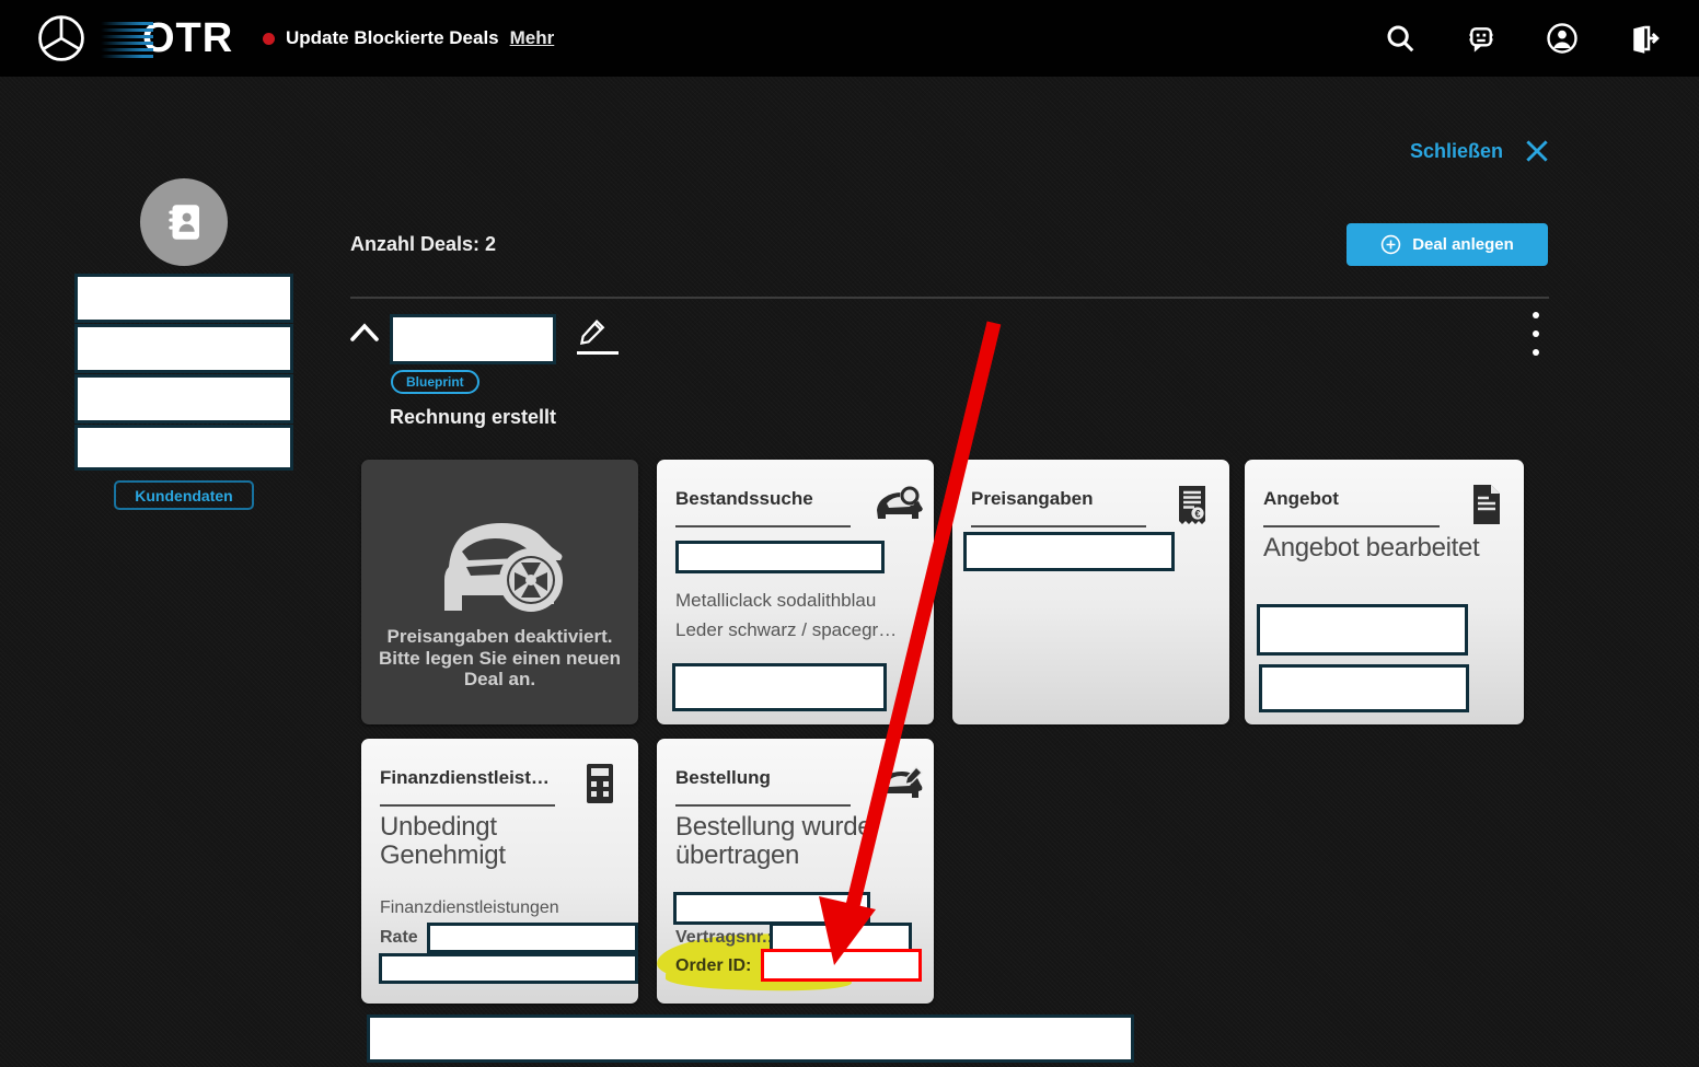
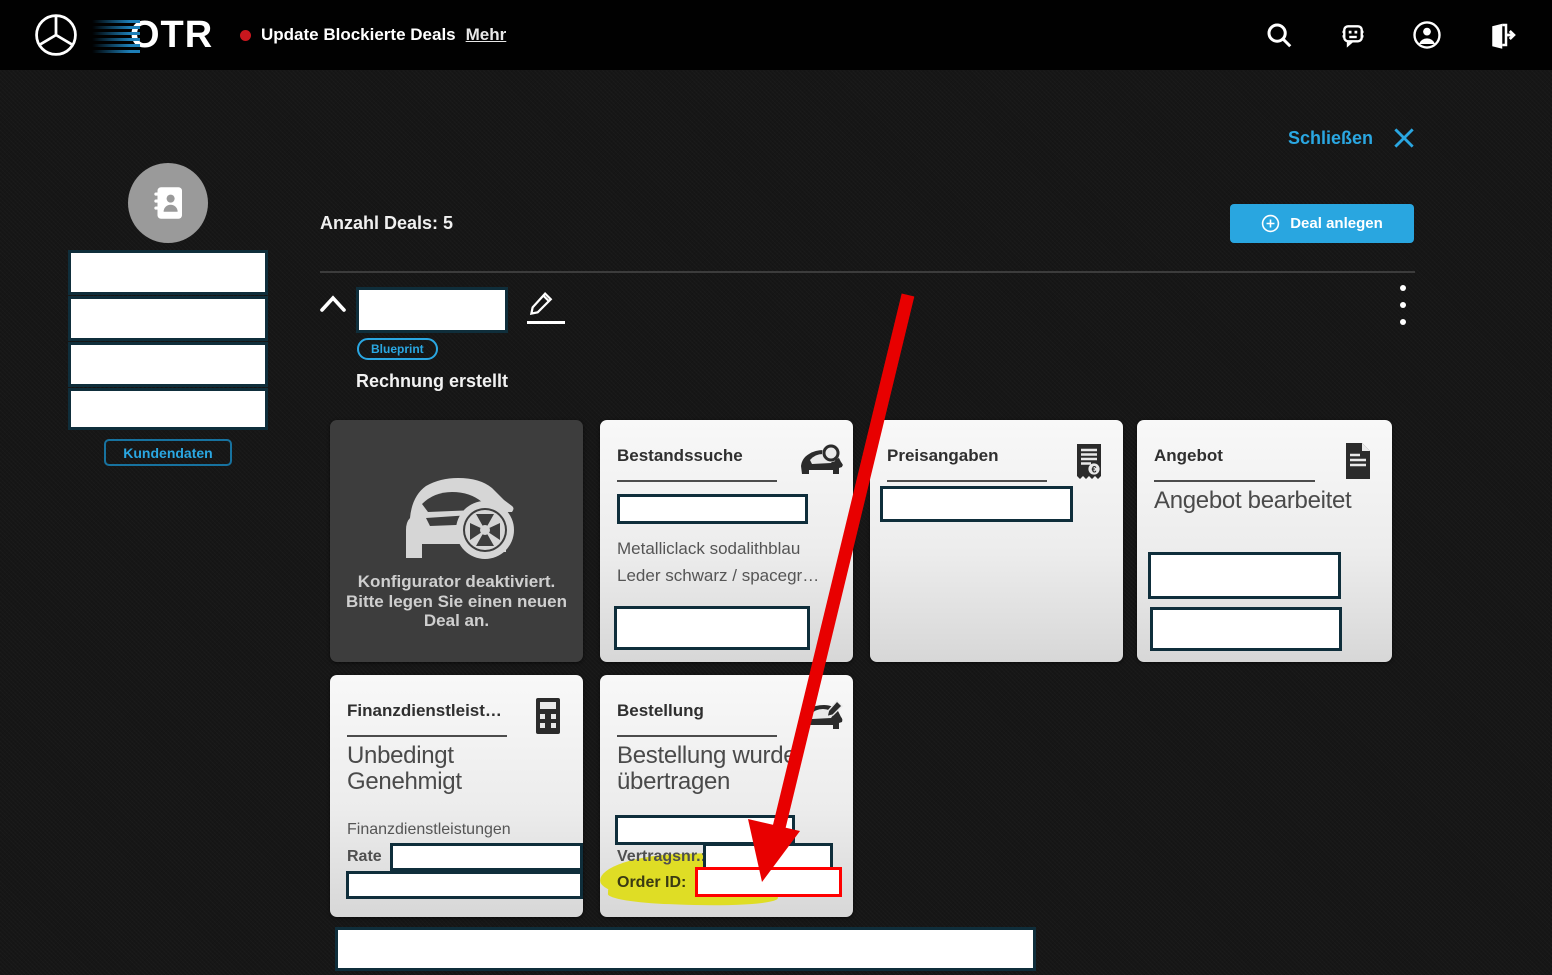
  OTR
  Update Blockierte Deals
  Mehr
  Schließen
  Kundendaten
- Anzahl Deals: 2
+ Anzahl Deals: 5
  Deal anlegen
  Blueprint
  Rechnung erstellt
- Preisangaben deaktiviert. Bitte legen Sie einen neuen Deal an.
+ Konfigurator deaktiviert. Bitte legen Sie einen neuen Deal an.
  Bestandssuche
  Metalliclack sodalithblau
  Leder schwarz / spacegr…
  Preisangaben
  €
  Angebot
  Angebot bearbeitet
  Finanzdienstleist…
  Unbedingt Genehmigt
  Finanzdienstleistungen
  Rate
  Bestellung
  Bestellung wurd übertragen
  Vertragsnr.
  Order ID:
